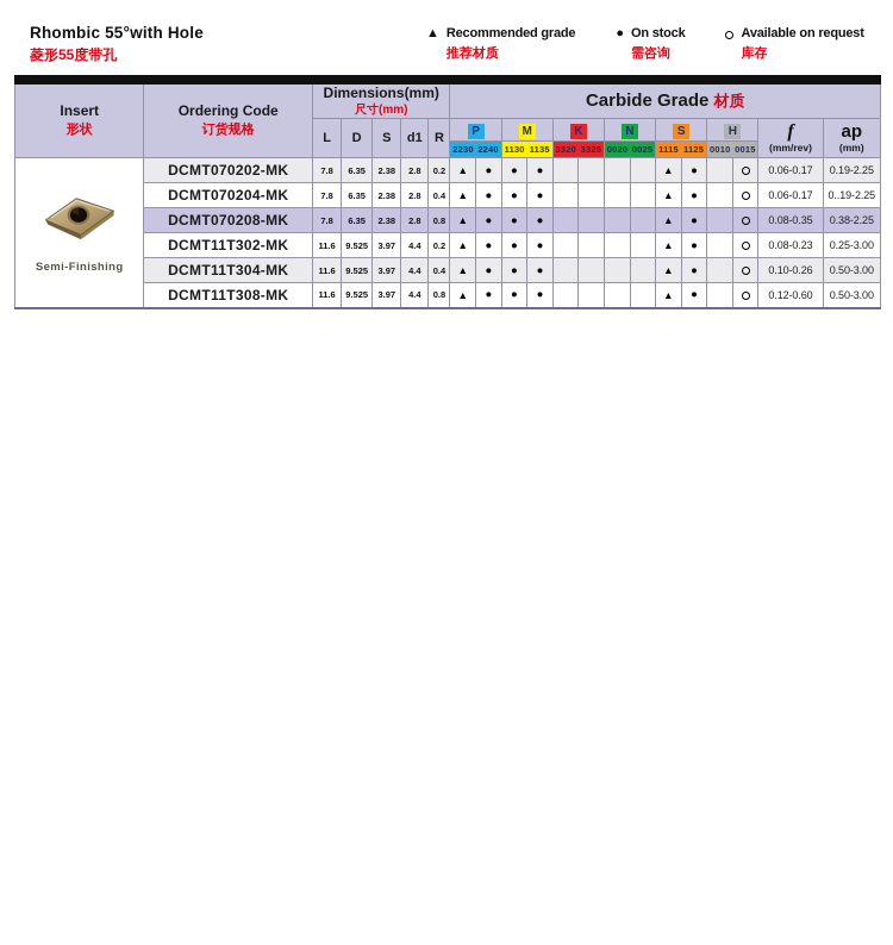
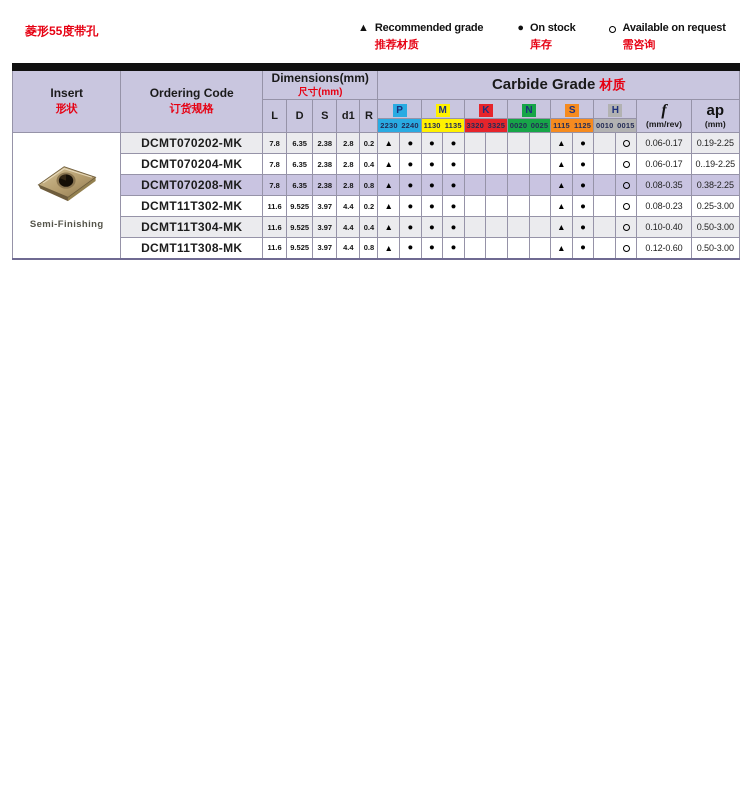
- Rhombic 55°with Hole
  菱形55度带孔
  ▲
  Recommended grade
  推荐材质
  ●
  On stock
- 需咨询
+ 库存
  Available on request
- 库存
+ 需咨询
  Insert 形状	Ordering Code 订货规格	Dimensions(mm) 尺寸(mm)	Carbide Grade 材质
  L	D	S	d1	R	P	M	K	N	S	H	f (mm/rev)	ap (mm)
  2230 2240	1130 1135	3320 3325	0020 0025	1115 1125	0010 0015
  Semi-Finishing	DCMT070202-MK	7.8	6.35	2.38	2.8	0.2	▲	●	●	●					▲	●			0.06-0.17	0.19-2.25
  DCMT070204-MK	7.8	6.35	2.38	2.8	0.4	▲	●	●	●					▲	●			0.06-0.17	0..19-2.25
  DCMT070208-MK	7.8	6.35	2.38	2.8	0.8	▲	●	●	●					▲	●			0.08-0.35	0.38-2.25
  DCMT11T302-MK	11.6	9.525	3.97	4.4	0.2	▲	●	●	●					▲	●			0.08-0.23	0.25-3.00
- DCMT11T304-MK	11.6	9.525	3.97	4.4	0.4	▲	●	●	●					▲	●			0.10-0.26	0.50-3.00
+ DCMT11T304-MK	11.6	9.525	3.97	4.4	0.4	▲	●	●	●					▲	●			0.10-0.40	0.50-3.00
  DCMT11T308-MK	11.6	9.525	3.97	4.4	0.8	▲	●	●	●					▲	●			0.12-0.60	0.50-3.00
